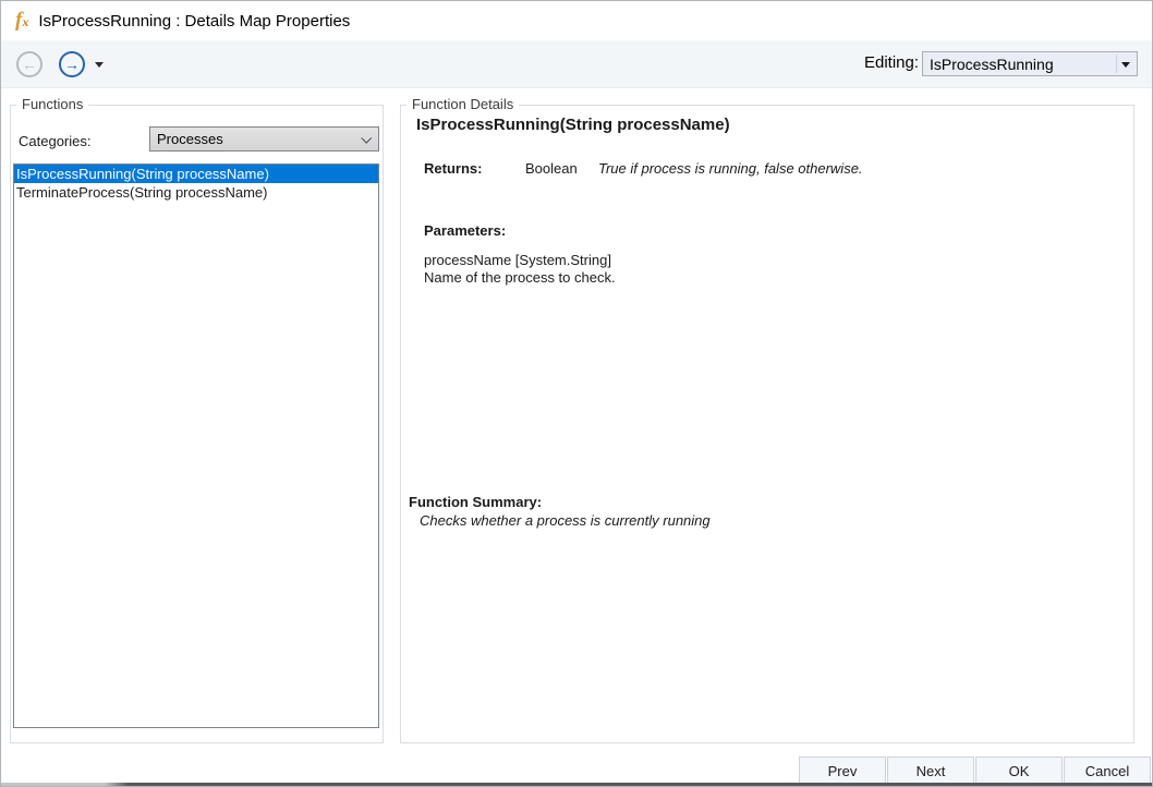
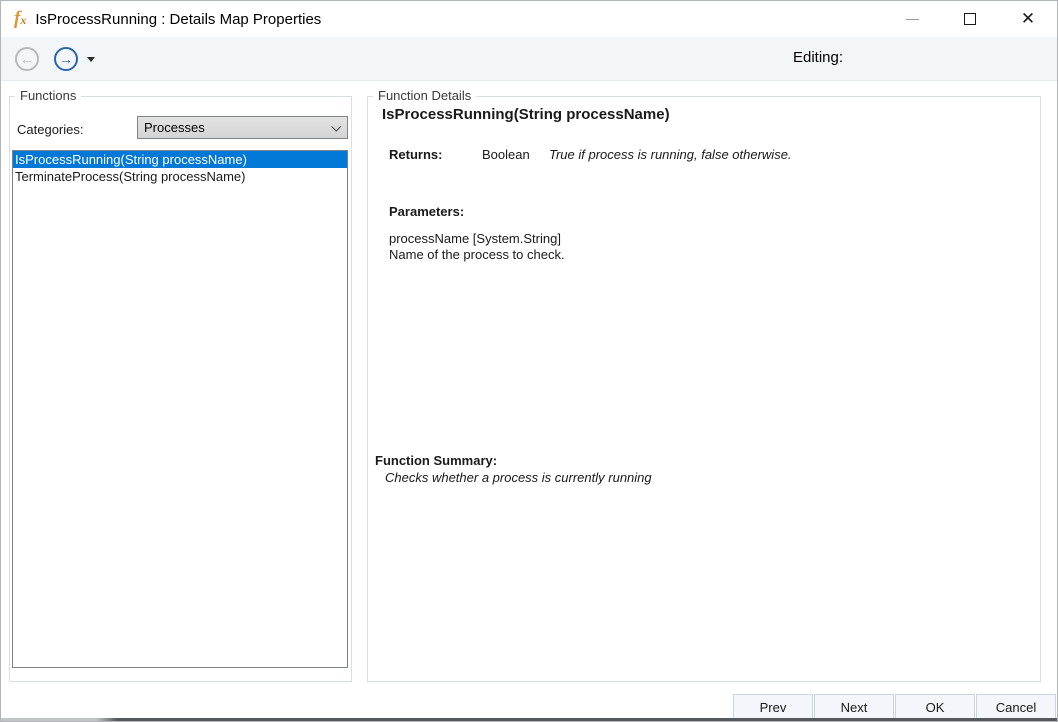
  fx
  IsProcessRunning : Details Map Properties
+ ✕
  ←
  →
  Editing:
- IsProcessRunning
  Functions
  Categories:
  Processes
  IsProcessRunning(String processName)
  TerminateProcess(String processName)
  Function Details
  IsProcessRunning(String processName)
  Returns:
  Boolean
  True if process is running, false otherwise.
  Parameters:
  processName [System.String]
  Name of the process to check.
  Function Summary:
  Checks whether a process is currently running
  Prev
  Next
  OK
  Cancel
